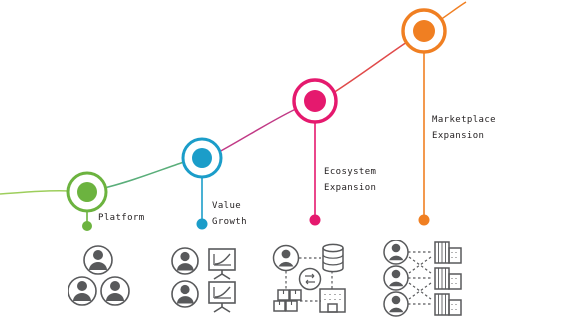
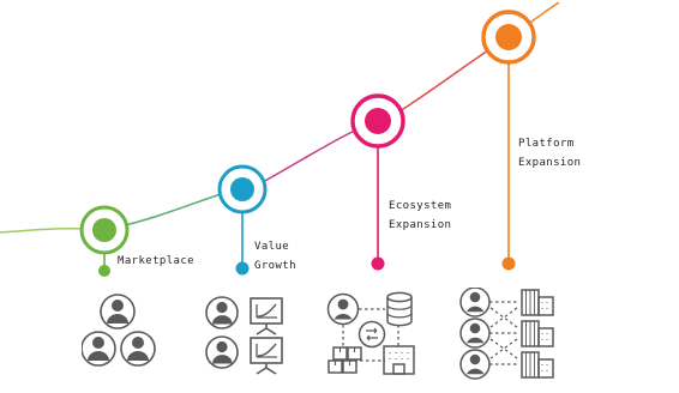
- Platform
+ Marketplace
  Value
  Growth
  Ecosystem
  Expansion
- Marketplace
+ Platform
  Expansion
